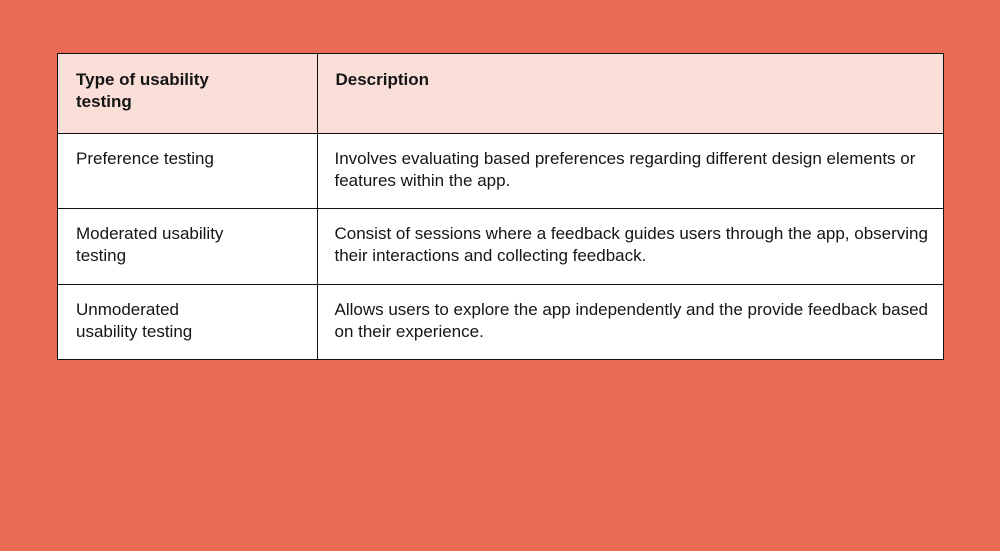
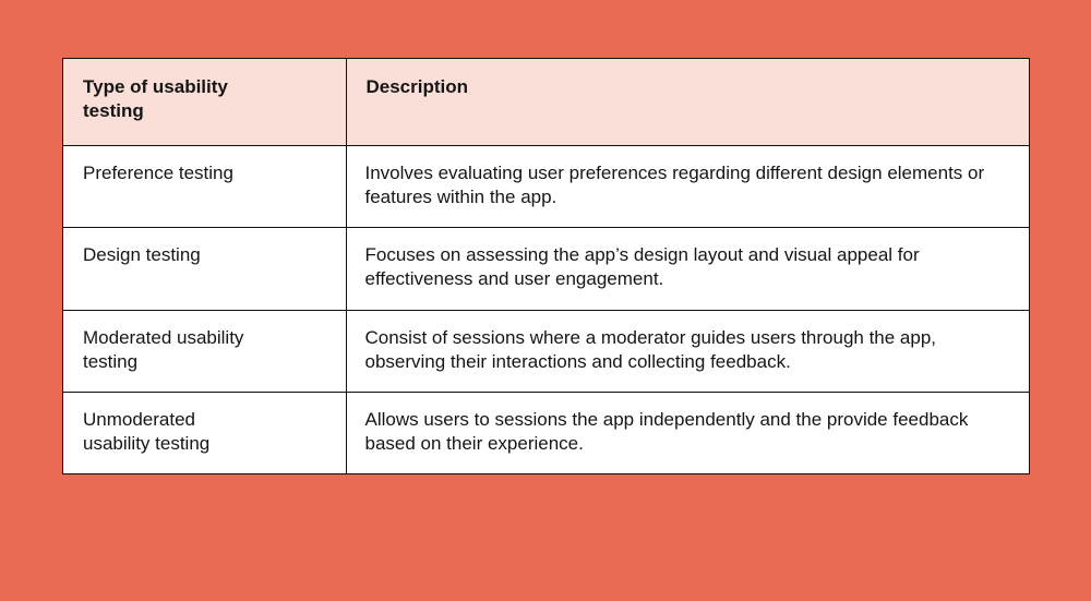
  Type of usability testing	Description
- Preference testing	Involves evaluating based preferences regarding different design elements or features within the app.
+ Preference testing	Involves evaluating user preferences regarding different design elements or features within the app.
+ Design testing	Focuses on assessing the app’s design layout and visual appeal for effectiveness and user engagement.
- Moderated usability testing	Consist of sessions where a feedback guides users through the app, observing their interactions and collecting feedback.
+ Moderated usability testing	Consist of sessions where a moderator guides users through the app, observing their interactions and collecting feedback.
- Unmoderated usability testing	Allows users to explore the app independently and the provide feedback based on their experience.
+ Unmoderated usability testing	Allows users to sessions the app independently and the provide feedback based on their experience.
